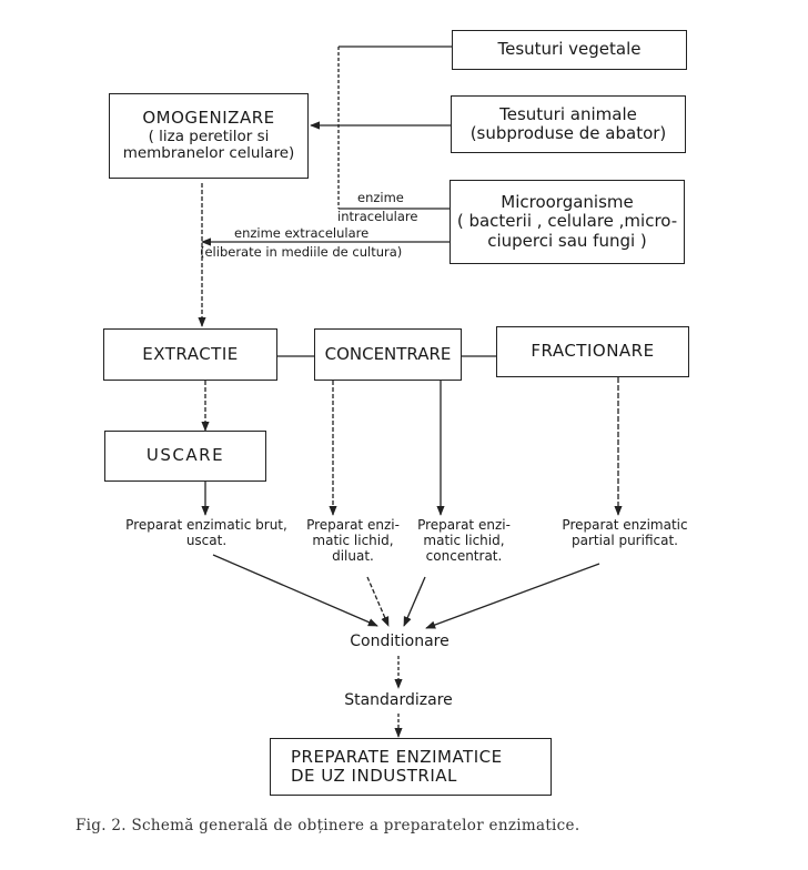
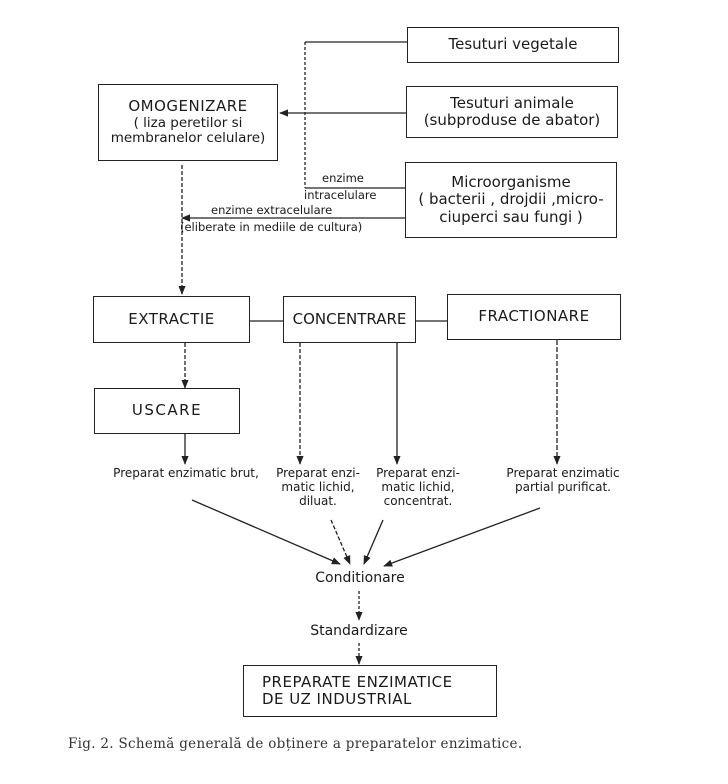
  Tesuturi vegetale
  Tesuturi animale
  (subproduse de abator)
  Microorganisme
- ( bacterii , celulare ,micro-
+ ( bacterii , drojdii ,micro-
  ciuperci sau fungi )
  OMOGENIZARE
  ( liza peretilor si
  membranelor celulare)
  enzime
  intracelulare
  enzime extracelulare
  (eliberate in mediile de cultura)
  EXTRACTIE
  CONCENTRARE
  FRACTIONARE
  USCARE
  Preparat enzimatic brut,
- uscat.
  Preparat enzi-
  matic lichid,
  diluat.
  Preparat enzi-
  matic lichid,
  concentrat.
  Preparat enzimatic
  partial purificat.
  Conditionare
  Standardizare
  PREPARATE ENZIMATICE
  DE UZ INDUSTRIAL
  Fig. 2. Schemă generală de obținere a preparatelor enzimatice.
